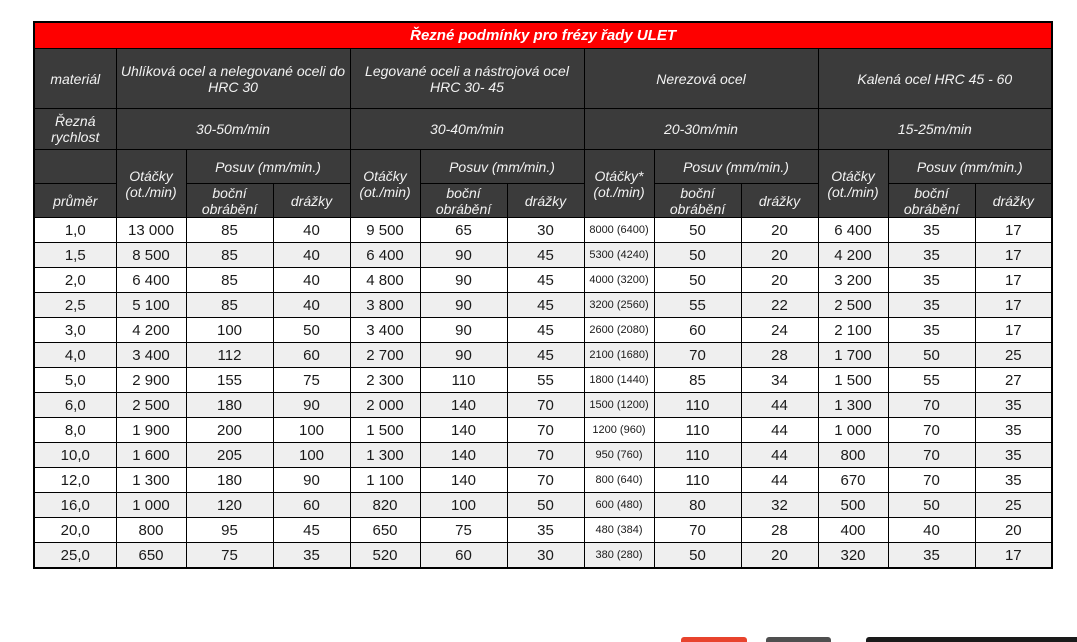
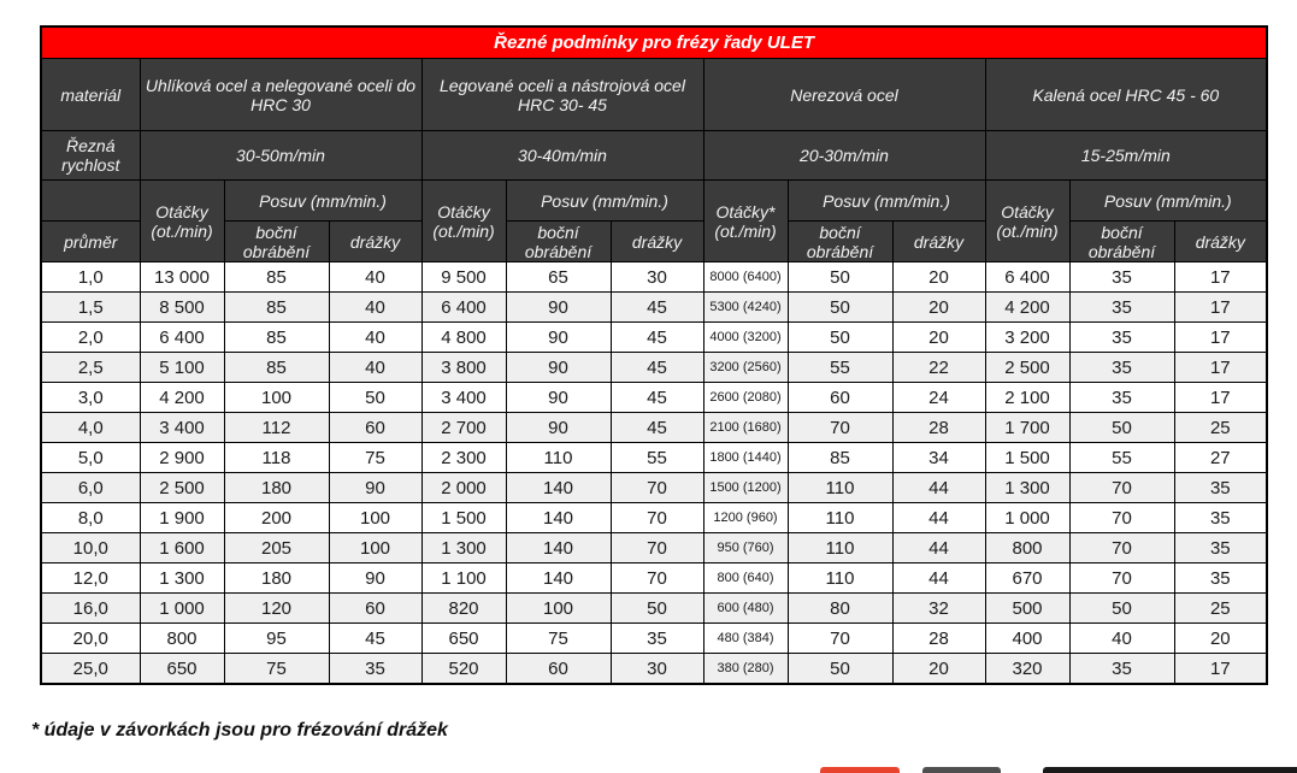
  Řezné podmínky pro frézy řady ULET
  materiál	Uhlíková ocel a nelegované oceli do HRC 30	Legované oceli a nástrojová ocel HRC 30- 45	Nerezová ocel	Kalená ocel HRC 45 - 60
  Řezná rychlost	30-50m/min	30-40m/min	20-30m/min	15-25m/min
  	Otáčky (ot./min)	Posuv (mm/min.)	Otáčky (ot./min)	Posuv (mm/min.)	Otáčky* (ot./min)	Posuv (mm/min.)	Otáčky (ot./min)	Posuv (mm/min.)
  průměr	boční obrábění	drážky	boční obrábění	drážky	boční obrábění	drážky	boční obrábění	drážky
  1,0	13 000	85	40	9 500	65	30	8000 (6400)	50	20	6 400	35	17
  1,5	8 500	85	40	6 400	90	45	5300 (4240)	50	20	4 200	35	17
  2,0	6 400	85	40	4 800	90	45	4000 (3200)	50	20	3 200	35	17
  2,5	5 100	85	40	3 800	90	45	3200 (2560)	55	22	2 500	35	17
  3,0	4 200	100	50	3 400	90	45	2600 (2080)	60	24	2 100	35	17
  4,0	3 400	112	60	2 700	90	45	2100 (1680)	70	28	1 700	50	25
- 5,0	2 900	155	75	2 300	110	55	1800 (1440)	85	34	1 500	55	27
+ 5,0	2 900	118	75	2 300	110	55	1800 (1440)	85	34	1 500	55	27
  6,0	2 500	180	90	2 000	140	70	1500 (1200)	110	44	1 300	70	35
  8,0	1 900	200	100	1 500	140	70	1200 (960)	110	44	1 000	70	35
  10,0	1 600	205	100	1 300	140	70	950 (760)	110	44	800	70	35
  12,0	1 300	180	90	1 100	140	70	800 (640)	110	44	670	70	35
  16,0	1 000	120	60	820	100	50	600 (480)	80	32	500	50	25
  20,0	800	95	45	650	75	35	480 (384)	70	28	400	40	20
  25,0	650	75	35	520	60	30	380 (280)	50	20	320	35	17
+ * údaje v závorkách jsou pro frézování drážek
